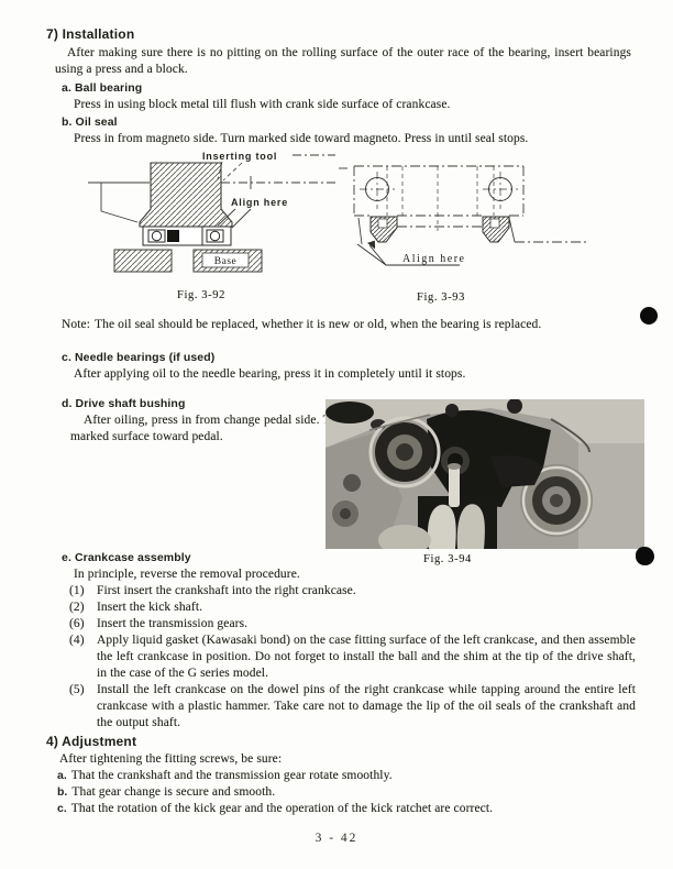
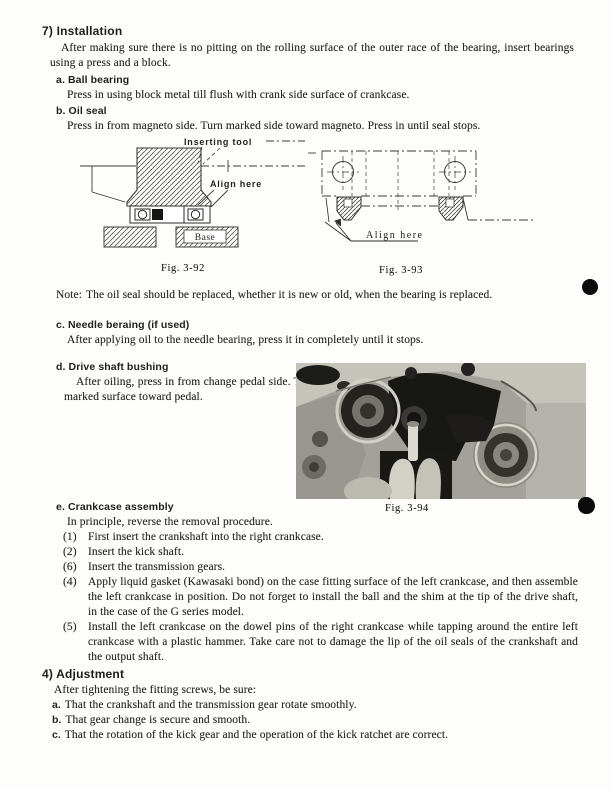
  7) Installation
  After making sure there is no pitting on the rolling surface of the outer race of the bearing, insert bearings using a press and a block.
  a. Ball bearing
  Press in using block metal till flush with crank side surface of crankcase.
  b. Oil seal
  Press in from magneto side. Turn marked side toward magneto. Press in until seal stops.
  Inserting tool
  Align here
  Base
  Fig. 3-92
  Align here
  Fig. 3-93
  Note:
  The oil seal should be replaced, whether it is new or old, when the bearing is replaced.
- c. Needle bearings (if used)
+ c. Needle beraing (if used)
  After applying oil to the needle bearing, press it in completely until it stops.
  d. Drive shaft bushing
  After oiling, press in from change pedal side. marked surface toward pedal.
  Fig. 3-94
  e. Crankcase assembly
  In principle, reverse the removal procedure.
  (1)
  First insert the crankshaft into the right crankcase.
  (2)
  Insert the kick shaft.
  (6)
  Insert the transmission gears.
  (4)
  Apply liquid gasket (Kawasaki bond) on the case fitting surface of the left crankcase, and then assemble the left crankcase in position. Do not forget to install the ball and the shim at the tip of the drive shaft, in the case of the G series model.
  (5)
  Install the left crankcase on the dowel pins of the right crankcase while tapping around the entire left crankcase with a plastic hammer. Take care not to damage the lip of the oil seals of the crankshaft and the output shaft.
  4) Adjustment
  After tightening the fitting screws, be sure:
  a. That the crankshaft and the transmission gear rotate smoothly.
  b. That gear change is secure and smooth.
  c. That the rotation of the kick gear and the operation of the kick ratchet are correct.
- 3 - 42
